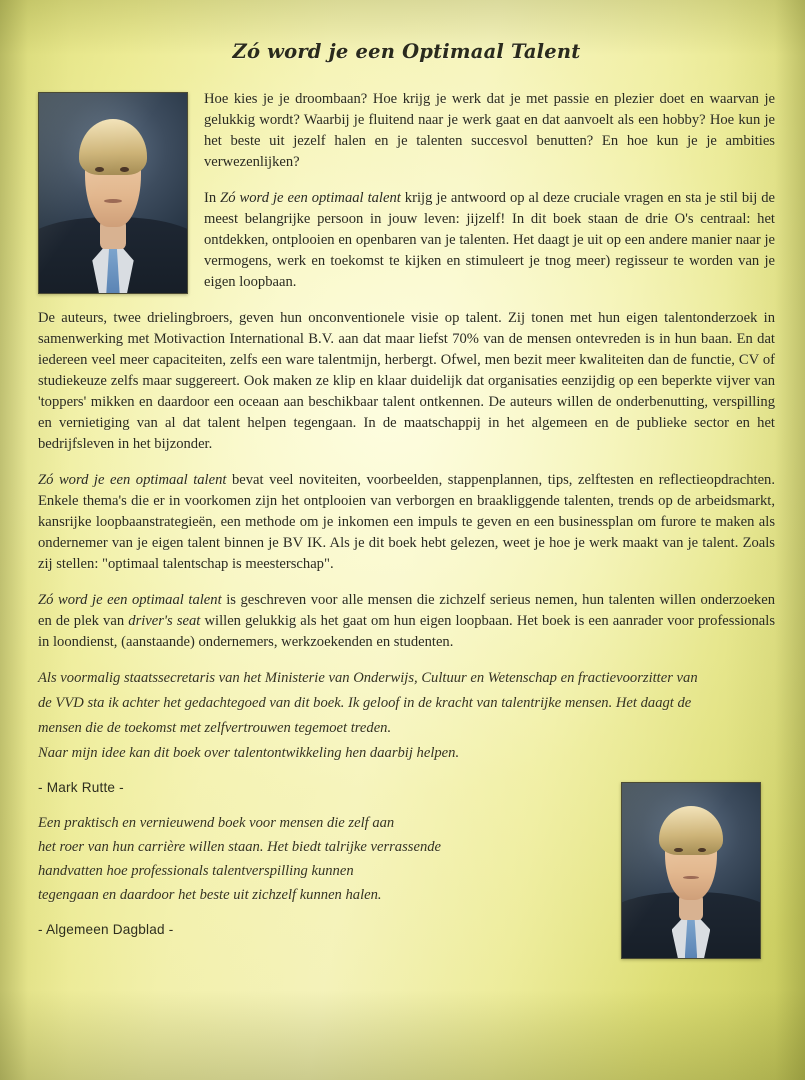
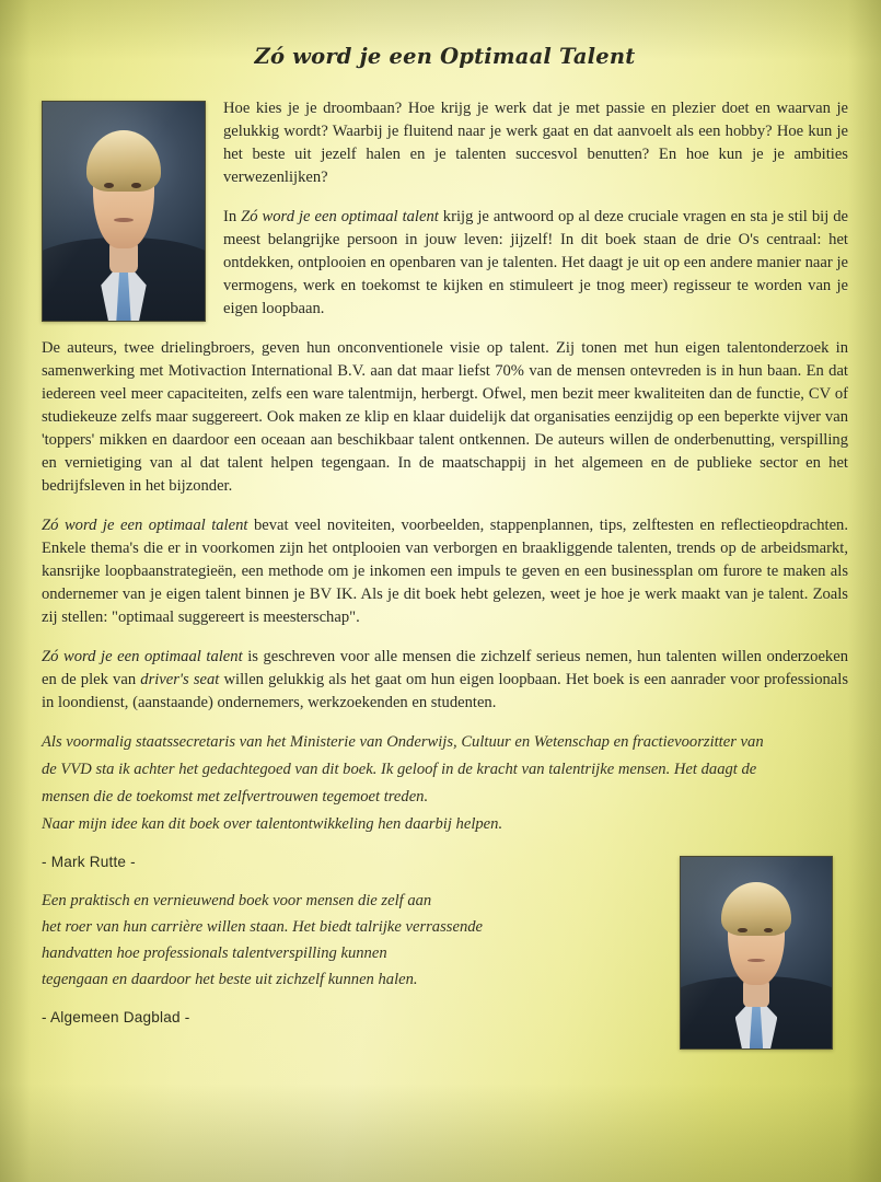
  Zó word je een Optimaal Talent
  Hoe kies je je droombaan? Hoe krijg je werk dat je met passie en plezier doet en waarvan je gelukkig wordt? Waarbij je fluitend naar je werk gaat en dat aanvoelt als een hobby? Hoe kun je het beste uit jezelf halen en je talenten succesvol benutten? En hoe kun je je ambities verwezenlijken?
  In Zó word je een optimaal talent krijg je antwoord op al deze cruciale vragen en sta je stil bij de meest belangrijke persoon in jouw leven: jijzelf! In dit boek staan de drie O's centraal: het ontdekken, ontplooien en openbaren van je talenten. Het daagt je uit op een andere manier naar je vermogens, werk en toekomst te kijken en stimuleert je tnog meer) regisseur te worden van je eigen loopbaan.
  De auteurs, twee drielingbroers, geven hun onconventionele visie op talent. Zij tonen met hun eigen talentonderzoek in samenwerking met Motivaction International B.V. aan dat maar liefst 70% van de mensen ontevreden is in hun baan. En dat iedereen veel meer capaciteiten, zelfs een ware talentmijn, herbergt. Ofwel, men bezit meer kwaliteiten dan de functie, CV of studiekeuze zelfs maar suggereert. Ook maken ze klip en klaar duidelijk dat organisaties eenzijdig op een beperkte vijver van 'toppers' mikken en daardoor een oceaan aan beschikbaar talent ontkennen. De auteurs willen de onderbenutting, verspilling en vernietiging van al dat talent helpen tegengaan. In de maatschappij in het algemeen en de publieke sector en het bedrijfsleven in het bijzonder.
- Zó word je een optimaal talent bevat veel noviteiten, voorbeelden, stappenplannen, tips, zelftesten en reflectieopdrachten. Enkele thema's die er in voorkomen zijn het ontplooien van verborgen en braakliggende talenten, trends op de arbeidsmarkt, kansrijke loopbaanstrategieën, een methode om je inkomen een impuls te geven en een businessplan om furore te maken als ondernemer van je eigen talent binnen je BV IK. Als je dit boek hebt gelezen, weet je hoe je werk maakt van je talent. Zoals zij stellen: "optimaal talentschap is meesterschap".
+ Zó word je een optimaal talent bevat veel noviteiten, voorbeelden, stappenplannen, tips, zelftesten en reflectieopdrachten. Enkele thema's die er in voorkomen zijn het ontplooien van verborgen en braakliggende talenten, trends op de arbeidsmarkt, kansrijke loopbaanstrategieën, een methode om je inkomen een impuls te geven en een businessplan om furore te maken als ondernemer van je eigen talent binnen je BV IK. Als je dit boek hebt gelezen, weet je hoe je werk maakt van je talent. Zoals zij stellen: "optimaal suggereert is meesterschap".
  Zó word je een optimaal talent is geschreven voor alle mensen die zichzelf serieus nemen, hun talenten willen onderzoeken en de plek van driver's seat willen gelukkig als het gaat om hun eigen loopbaan. Het boek is een aanrader voor professionals in loondienst, (aanstaande) ondernemers, werkzoekenden en studenten.
  Als voormalig staatssecretaris van het Ministerie van Onderwijs, Cultuur en Wetenschap en fractievoorzitter van
  de VVD sta ik achter het gedachtegoed van dit boek. Ik geloof in de kracht van talentrijke mensen. Het daagt de
  mensen die de toekomst met zelfvertrouwen tegemoet treden.
  Naar mijn idee kan dit boek over talentontwikkeling hen daarbij helpen.
  - Mark Rutte -
  Een praktisch en vernieuwend boek voor mensen die zelf aan
  het roer van hun carrière willen staan. Het biedt talrijke verrassende
  handvatten hoe professionals talentverspilling kunnen
  tegengaan en daardoor het beste uit zichzelf kunnen halen.
  - Algemeen Dagblad -
